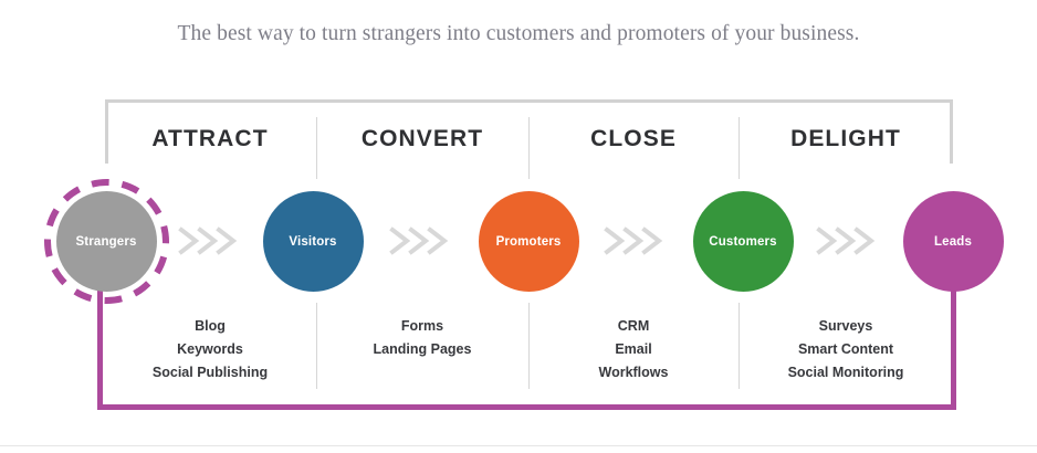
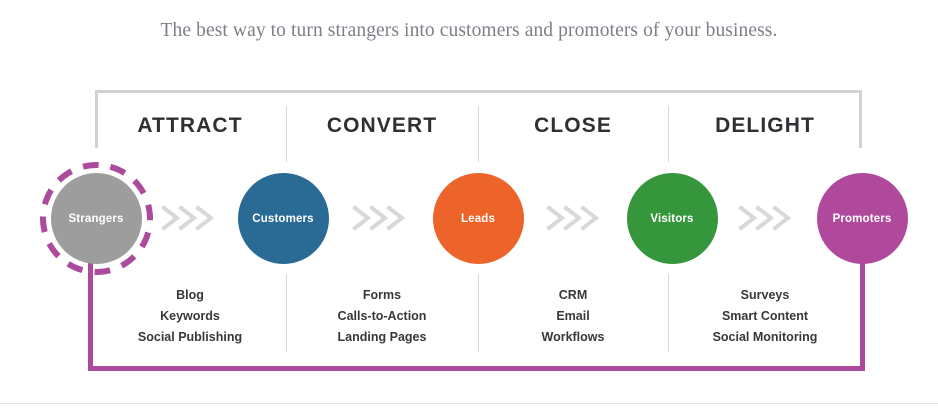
  The best way to turn strangers into customers and promoters of your business.
  ATTRACT
  CONVERT
  CLOSE
  DELIGHT
  Strangers
- Visitors
+ Customers
- Promoters
+ Leads
- Customers
+ Visitors
- Leads
+ Promoters
  Blog
  Keywords
  Social Publishing
  Forms
+ Calls-to-Action
  Landing Pages
  CRM
  Email
  Workflows
  Surveys
  Smart Content
  Social Monitoring
